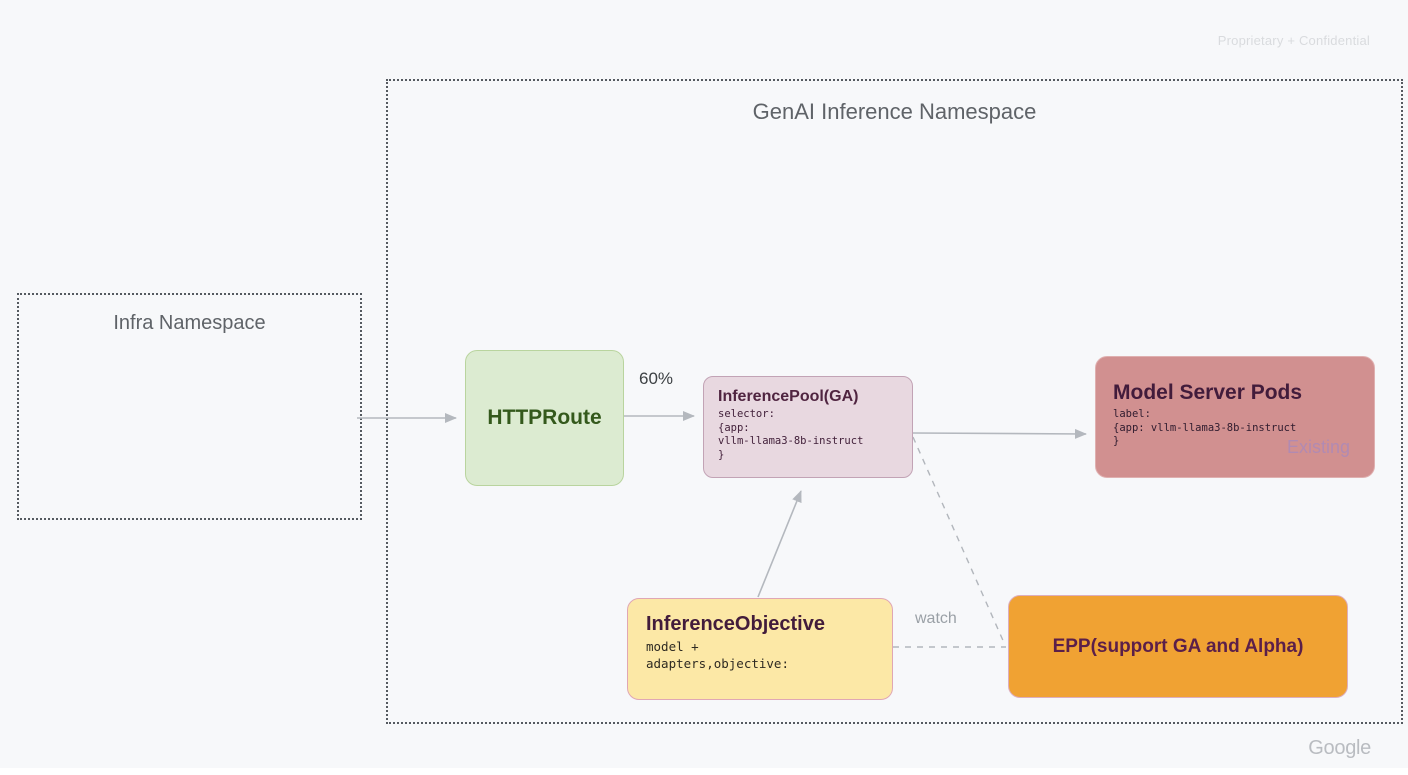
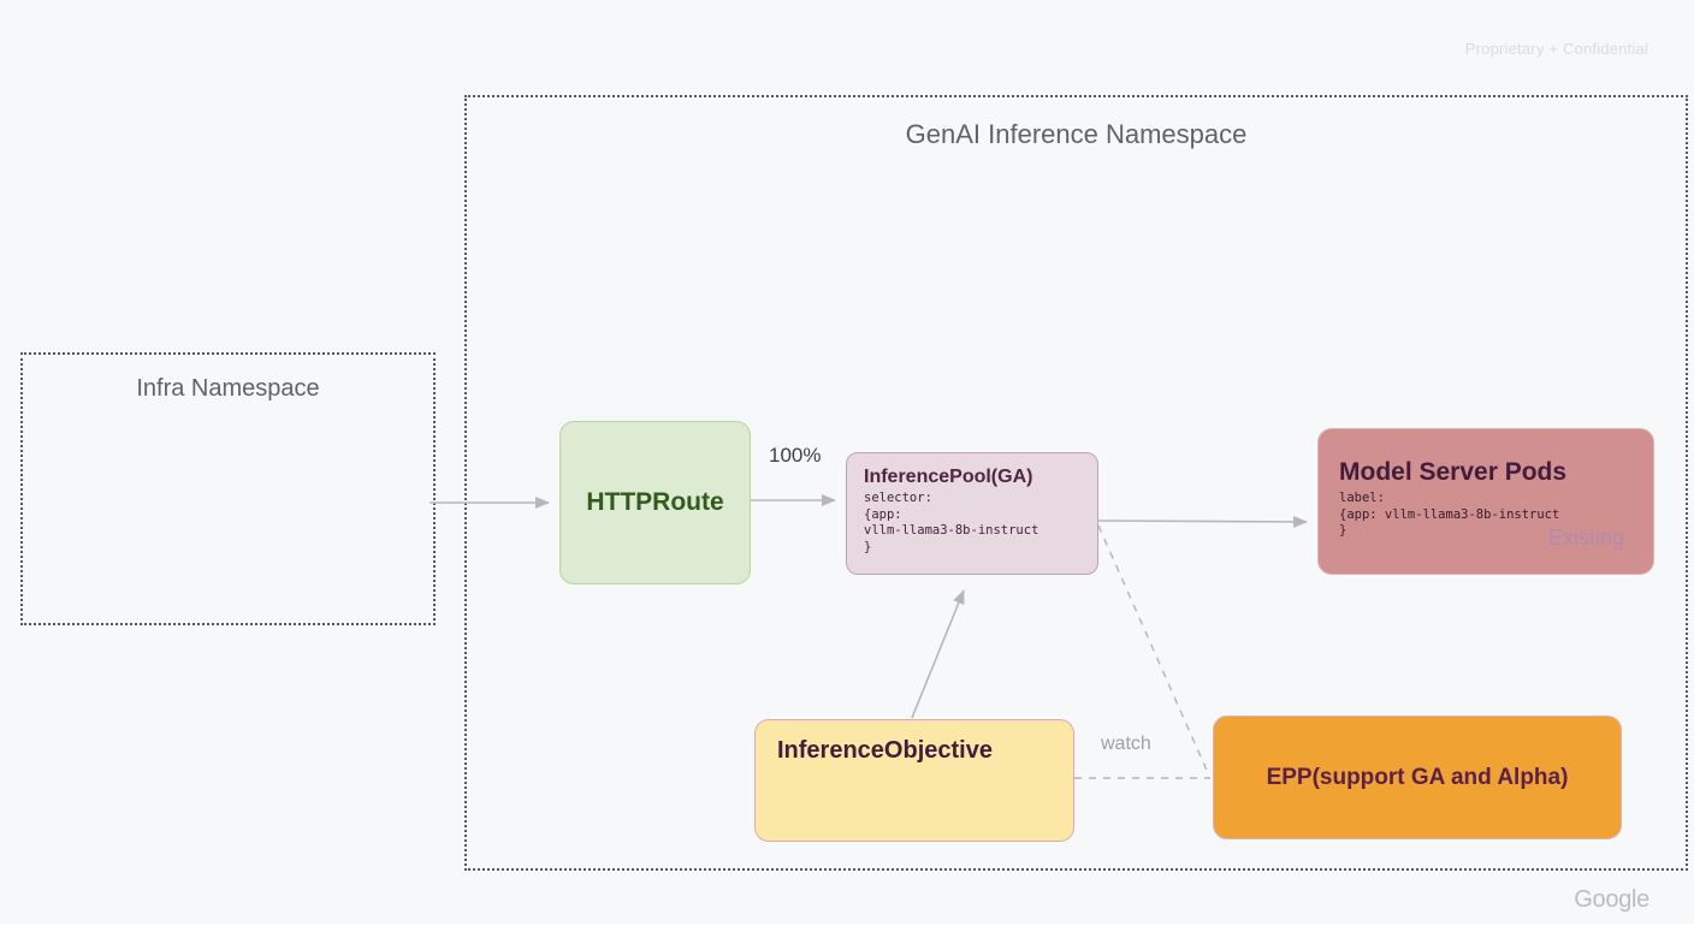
  Proprietary + Confidential
  GenAI Inference Namespace
  Infra Namespace
- 60%
+ 100%
  watch
  HTTPRoute
  InferencePool(GA)
  selector:
  {app:
  vllm-llama3-8b-instruct
  }
  Model Server Pods
  label:
  {app: vllm-llama3-8b-instruct
  }
  Existing
  InferenceObjective
- model +
- adapters,objective:
  EPP(support GA and Alpha)
  Google
